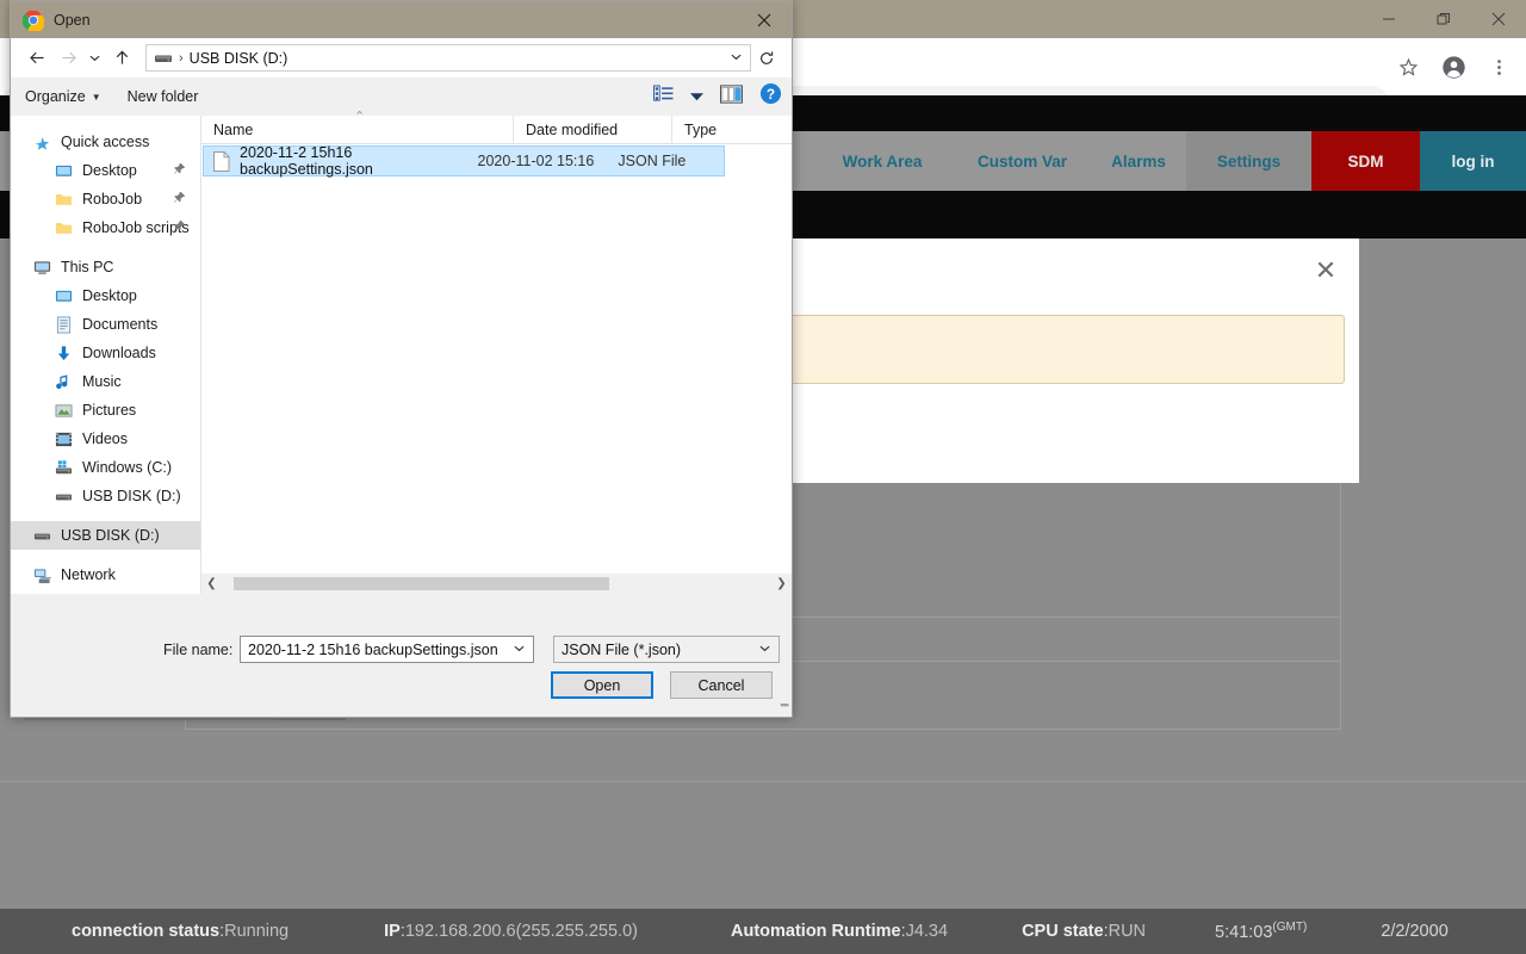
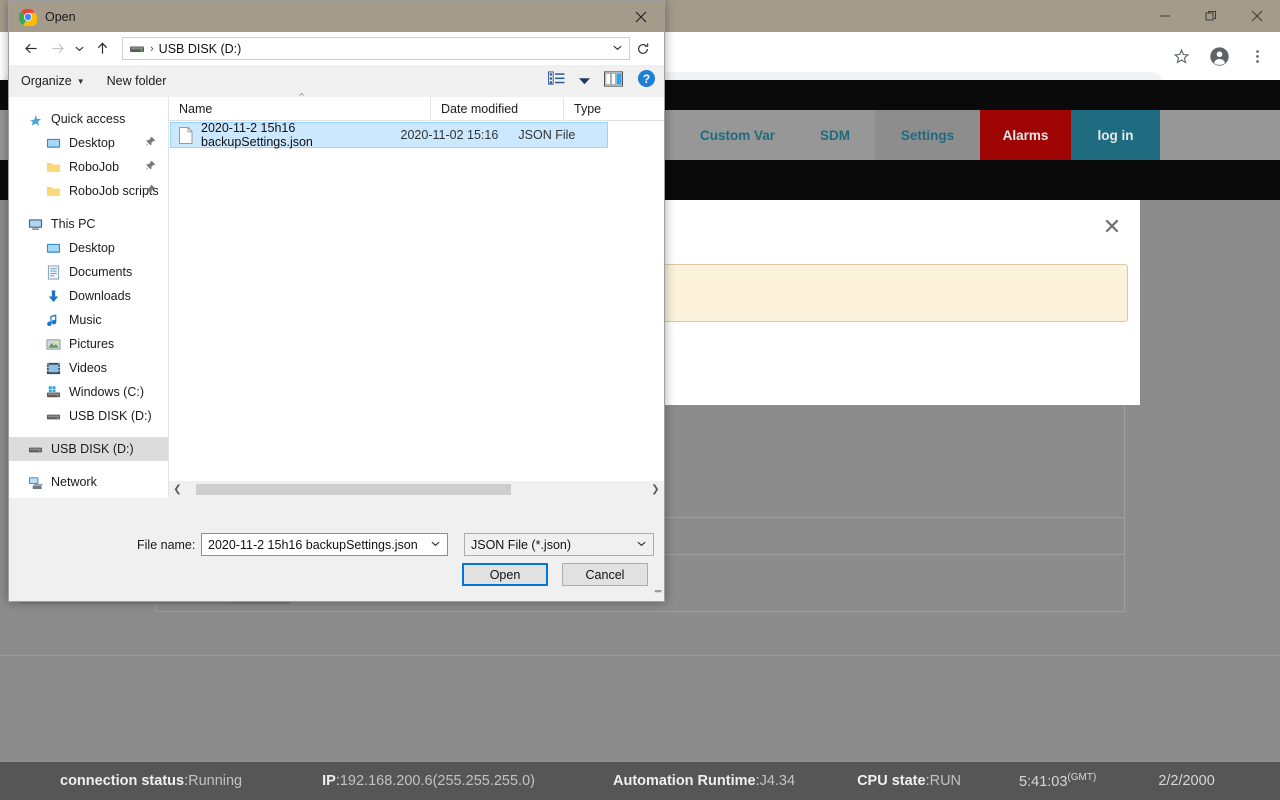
- Work Area
  Custom Var
- Alarms
+ SDM
  Settings
- SDM
+ Alarms
  log in
  ✕
  connection status:Running
  IP:192.168.200.6(255.255.255.0)
  Automation Runtime:J4.34
  CPU state:RUN
  5:41:03(GMT)
  2/2/2000
  Open
  ›
  USB DISK (D:)
  Organize
  ▼
  New folder
  ?
  Quick access
  Desktop
  RoboJob
  RoboJob scrips
  This PC
  Desktop
  Documents
  Downloads
  Music
  Pictures
  Videos
  Windows (C:)
  USB DISK (D:)
  USB DISK (D:)
  Network
  Name
  ⌃
  Date modified
  Type
  2020-11-2 15h16 backupSettings.json
  2020-11-02 15:16
  JSON File
  ❮
  ❯
  File name:
  2020-11-2 15h16 backupSettings.json
  JSON File (*.json)
  Open
  Cancel
  ▪▪▪
